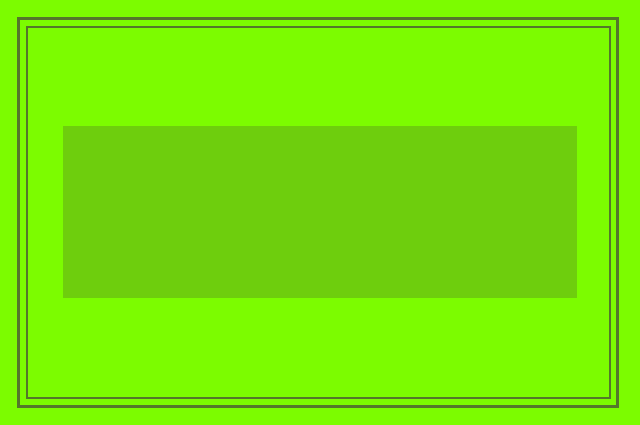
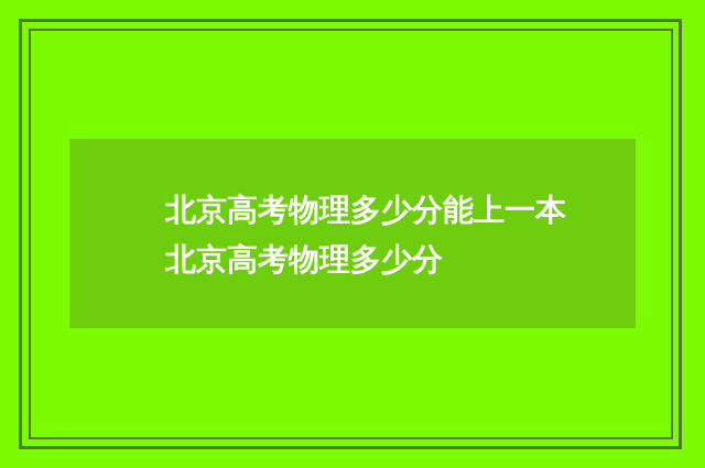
+ 北京高考物理多少分能上一本 北京高考物理多少分
